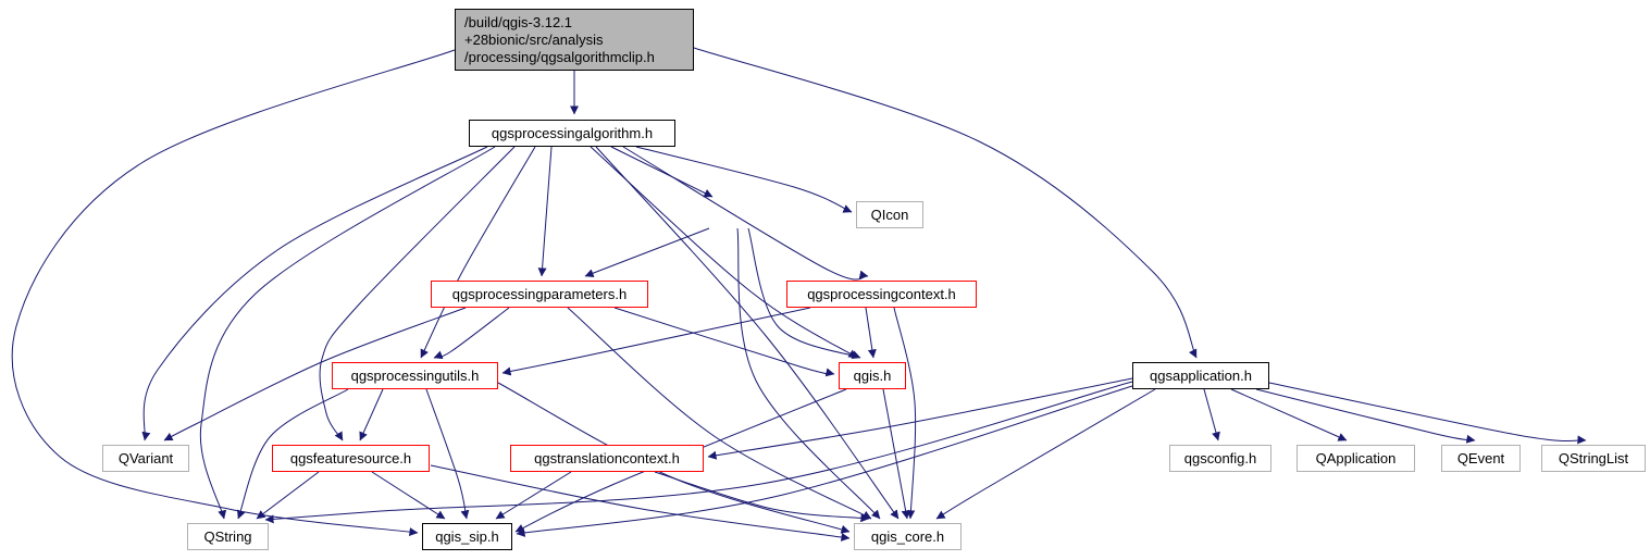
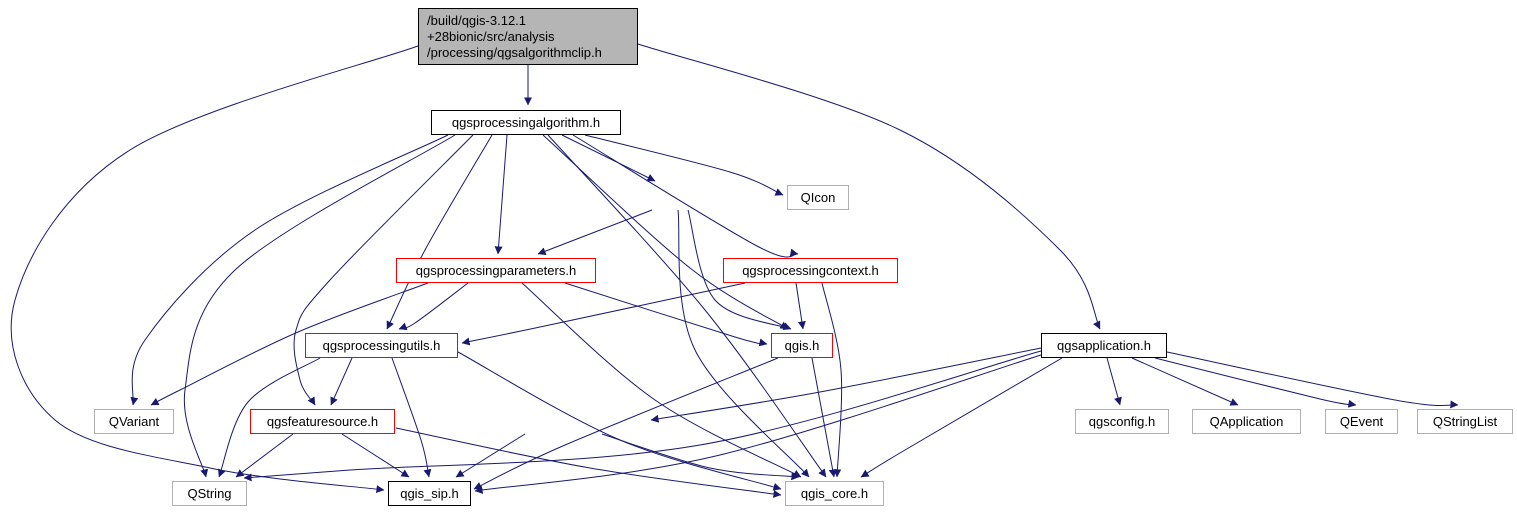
  /build/qgis-3.12.1
  +28bionic/src/analysis
  /processing/qgsalgorithmclip.h
  qgsprocessingalgorithm.h
  QIcon
  qgsprocessingparameters.h
  qgsprocessingcontext.h
  qgsprocessingutils.h
  qgis.h
  qgsapplication.h
  QVariant
  qgsfeaturesource.h
- qgstranslationcontext.h
  qgsconfig.h
  QApplication
  QEvent
  QStringList
  QString
  qgis_sip.h
  qgis_core.h
